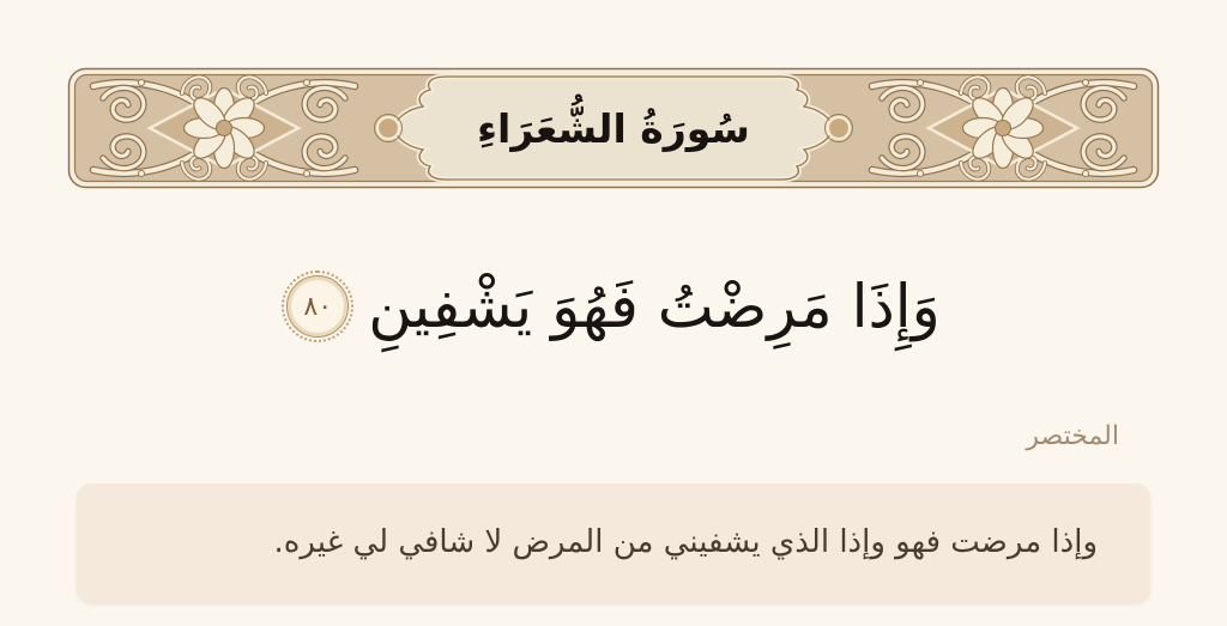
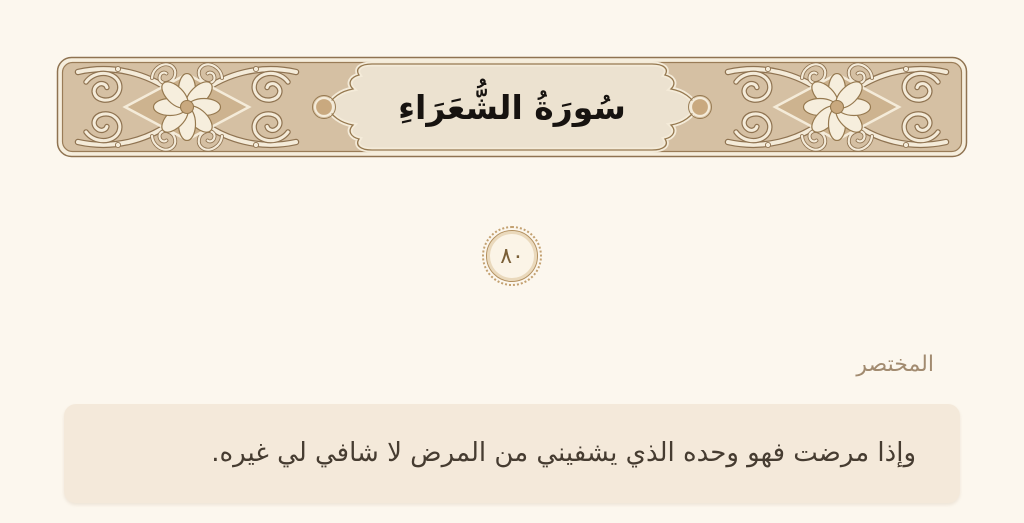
  سُورَةُ الشُّعَرَاءِ
- وَإِذَا مَرِضْتُ فَهُوَ يَشْفِينِ
  ٨٠
  المختصر
- وإذا مرضت فهو وإذا الذي يشفيني من المرض لا شافي لي غيره.
+ وإذا مرضت فهو وحده الذي يشفيني من المرض لا شافي لي غيره.
